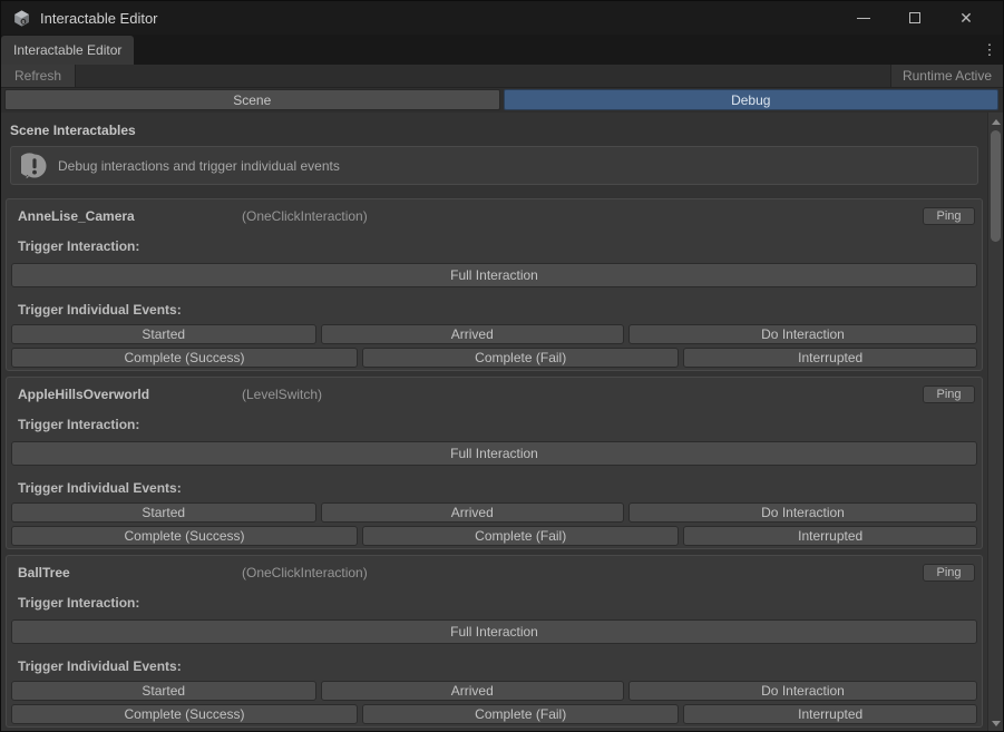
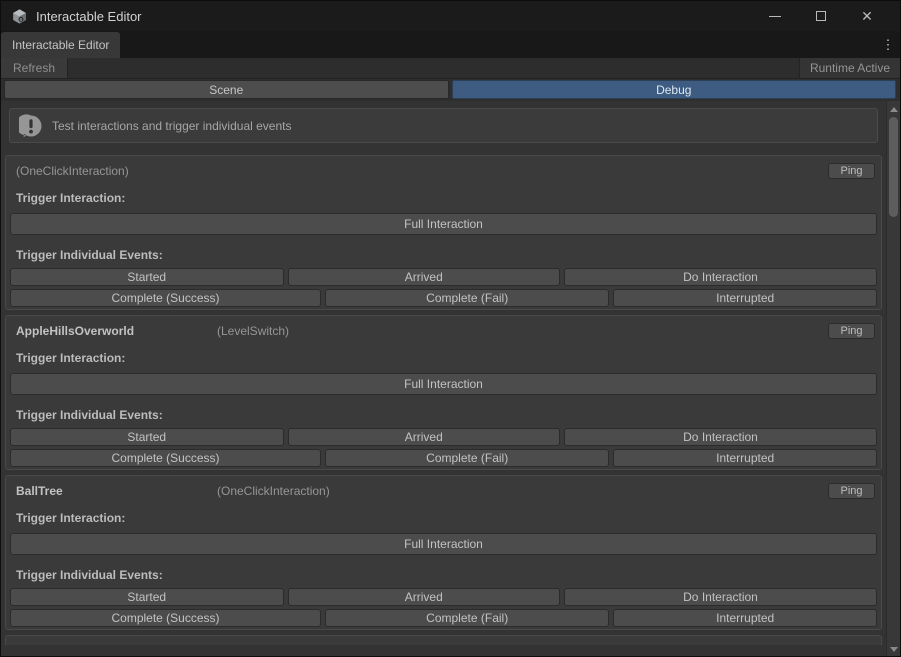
  Interactable Editor
  ✕
  Interactable Editor
  ⋮
  Refresh
  Runtime Active
  Scene
  Debug
- Scene Interactables
- Debug interactions and trigger individual events
+ Test interactions and trigger individual events
- AnneLise_Camera
  (OneClickInteraction)
  Ping
  Trigger Interaction:
  Full Interaction
  Trigger Individual Events:
  Started
  Arrived
  Do Interaction
  Complete (Success)
  Complete (Fail)
  Interrupted
  AppleHillsOverworld
  (LevelSwitch)
  Ping
  Trigger Interaction:
  Full Interaction
  Trigger Individual Events:
  Started
  Arrived
  Do Interaction
  Complete (Success)
  Complete (Fail)
  Interrupted
  BallTree
  (OneClickInteraction)
  Ping
  Trigger Interaction:
  Full Interaction
  Trigger Individual Events:
  Started
  Arrived
  Do Interaction
  Complete (Success)
  Complete (Fail)
  Interrupted
